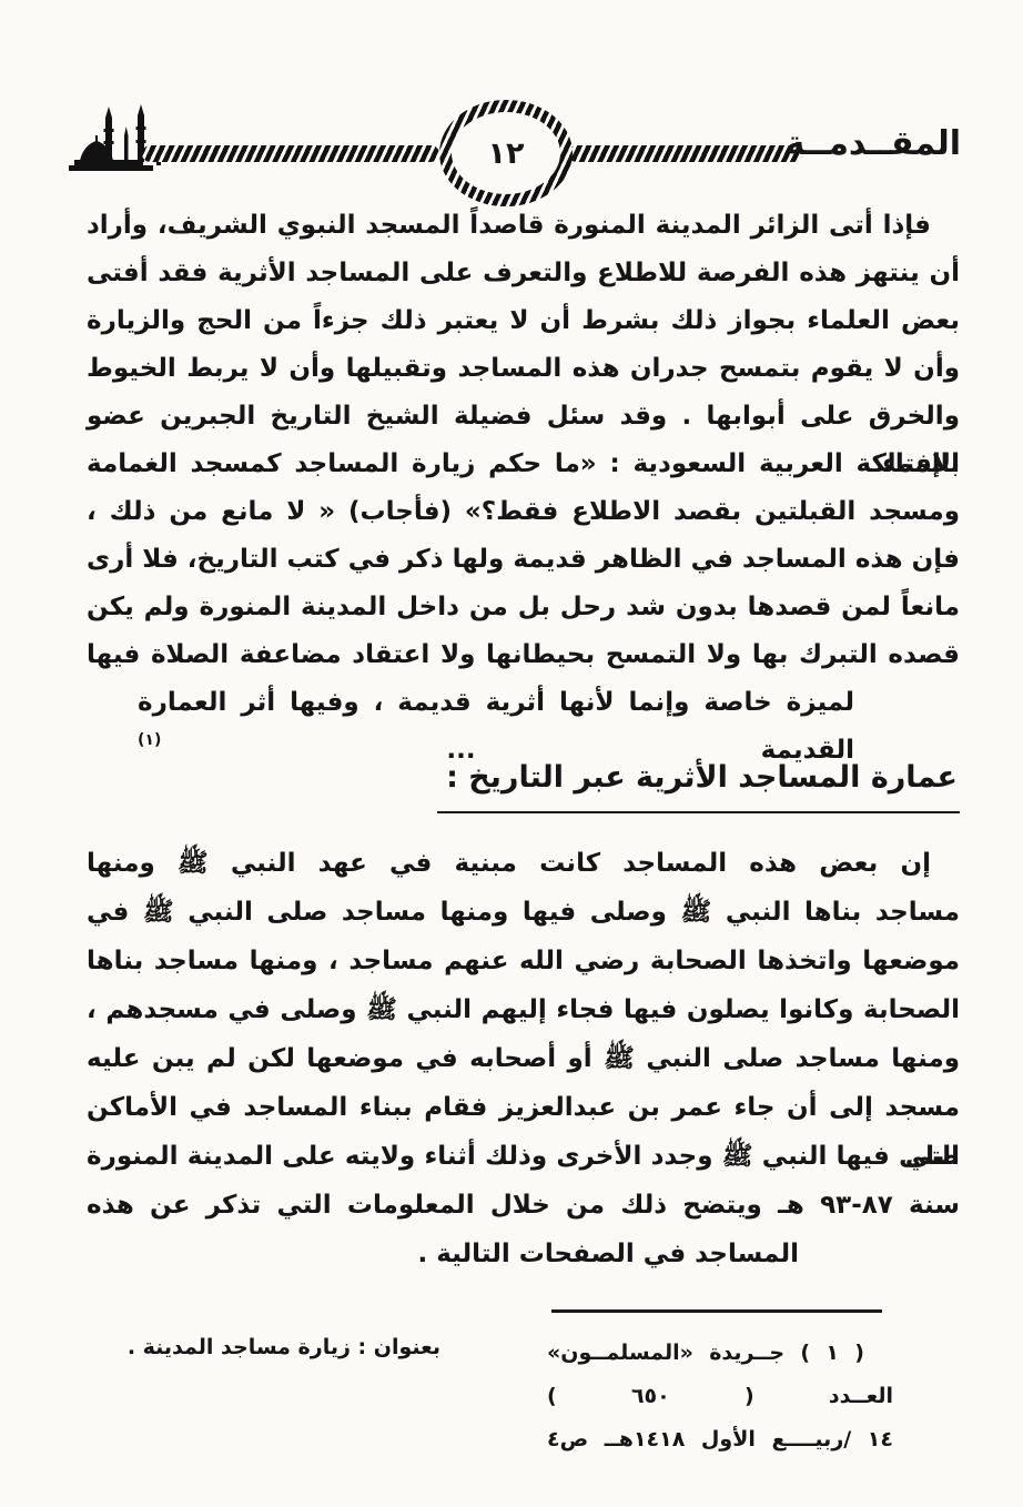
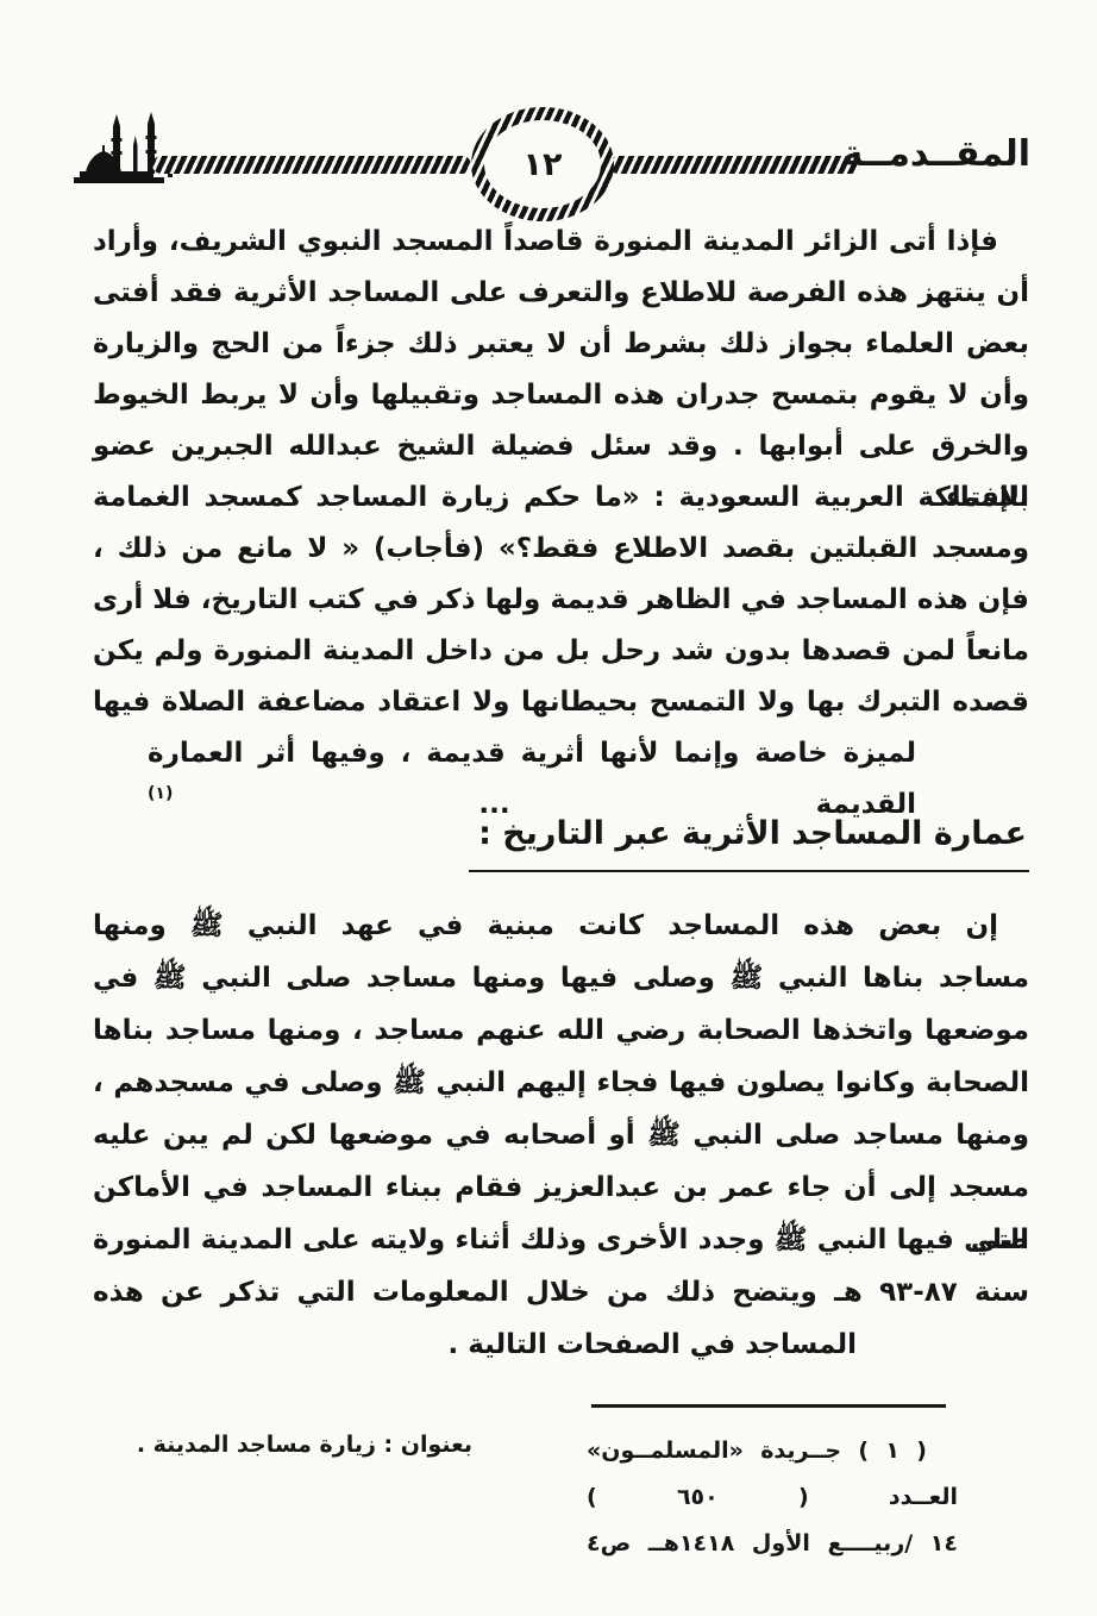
  ١٢
  المقــدمــة
  فإذا أتى الزائر المدينة المنورة قاصداً المسجد النبوي الشريف، وأراد
  أن ينتهز هذه الفرصة للاطلاع والتعرف على المساجد الأثرية فقد أفتى
  بعض العلماء بجواز ذلك بشرط أن لا يعتبر ذلك جزءاً من الحج والزيارة
  وأن لا يقوم بتمسح جدران هذه المساجد وتقبيلها وأن لا يربط الخيوط
- والخرق على أبوابها . وقد سئل فضيلة الشيخ التاريخ الجبرين عضو الإفتاء
+ والخرق على أبوابها . وقد سئل فضيلة الشيخ عبدالله الجبرين عضو الإفتاء
  بالمملكة العربية السعودية : «ما حكم زيارة المساجد كمسجد الغمامة
  ومسجد القبلتين بقصد الاطلاع فقط؟» (فأجاب) « لا مانع من ذلك ،
  فإن هذه المساجد في الظاهر قديمة ولها ذكر في كتب التاريخ، فلا أرى
  مانعاً لمن قصدها بدون شد رحل بل من داخل المدينة المنورة ولم يكن
  قصده التبرك بها ولا التمسح بحيطانها ولا اعتقاد مضاعفة الصلاة فيها
  لميزة خاصة وإنما لأنها أثرية قديمة ، وفيها أثر العمارة القديمة ... (١)
  عمارة المساجد الأثرية عبر التاريخ :
  إن بعض هذه المساجد كانت مبنية في عهد النبي ﷺ ومنها
  مساجد بناها النبي ﷺ وصلى فيها ومنها مساجد صلى النبي ﷺ في
  موضعها واتخذها الصحابة رضي الله عنهم مساجد ، ومنها مساجد بناها
  الصحابة وكانوا يصلون فيها فجاء إليهم النبي ﷺ وصلى في مسجدهم ،
  ومنها مساجد صلى النبي ﷺ أو أصحابه في موضعها لكن لم يبن عليه
  مسجد إلى أن جاء عمر بن عبدالعزيز فقام ببناء المساجد في الأماكن التي
  صلى فيها النبي ﷺ وجدد الأخرى وذلك أثناء ولايته على المدينة المنورة
  سنة ٨٧-٩٣ هـ ويتضح ذلك من خلال المعلومات التي تذكر عن هذه
  المساجد في الصفحات التالية .
  ( ١ ) جــريدة «المسلمــون» العــدد ( ٦٥٠ )
  ١٤ /ربيــــع الأول ١٤١٨هــ ص٤
  بعنوان : زيارة مساجد المدينة .
